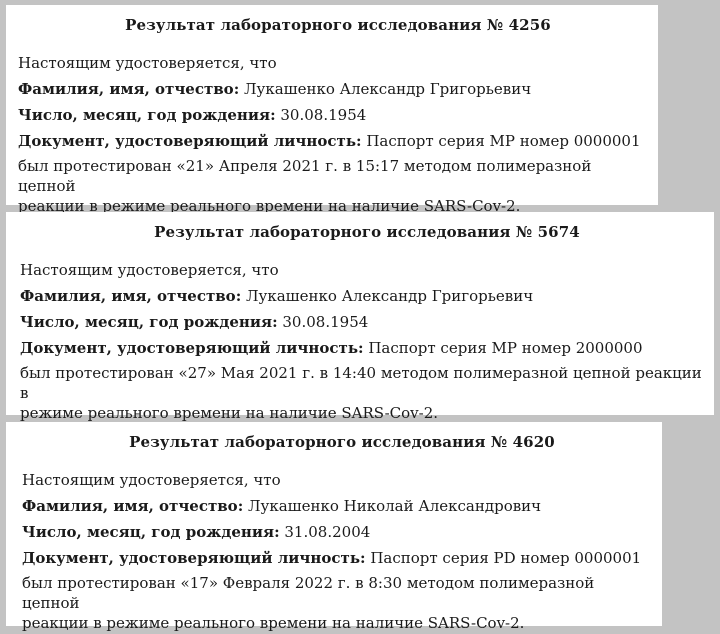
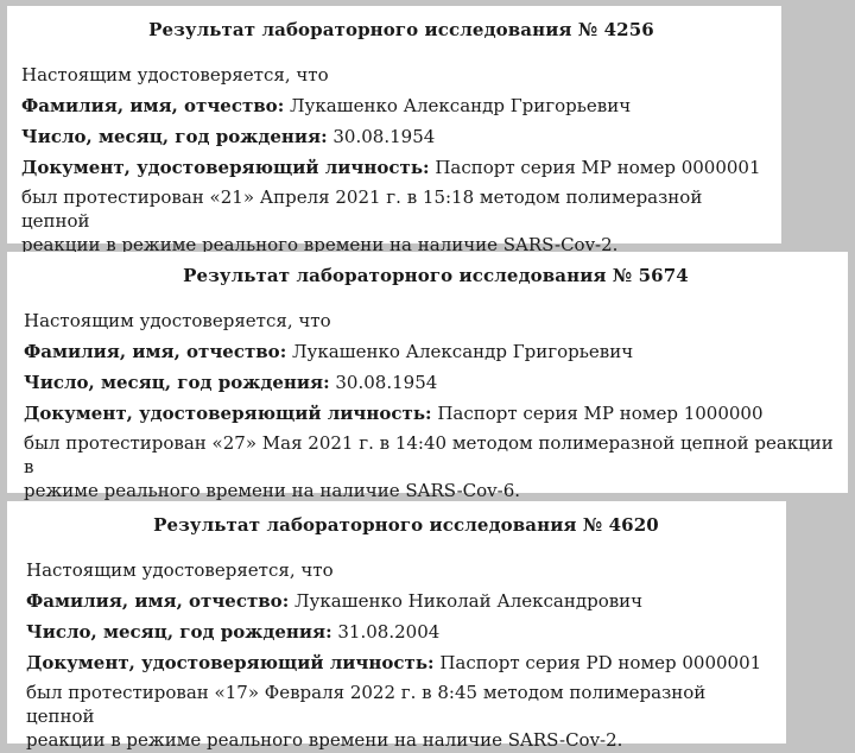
  Результат лабораторного исследования № 4256
  Настоящим удостоверяется, что
  Фамилия, имя, отчество: Лукашенко Александр Григорьевич
  Число, месяц, год рождения: 30.08.1954
  Документ, удостоверяющий личность: Паспорт серия MP номер 0000001
- был протестирован «21» Апреля 2021 г. в 15:17 методом полимеразной цепной
+ был протестирован «21» Апреля 2021 г. в 15:18 методом полимеразной цепной
  реакции в режиме реального времени на наличие SARS-Cov-2.
  Результат лабораторного исследования № 5674
  Настоящим удостоверяется, что
  Фамилия, имя, отчество: Лукашенко Александр Григорьевич
  Число, месяц, год рождения: 30.08.1954
- Документ, удостоверяющий личность: Паспорт серия MP номер 2000000
+ Документ, удостоверяющий личность: Паспорт серия MP номер 1000000
  был протестирован «27» Мая 2021 г. в 14:40 методом полимеразной цепной реакции в
- режиме реального времени на наличие SARS-Cov-2.
+ режиме реального времени на наличие SARS-Cov-6.
  Результат лабораторного исследования № 4620
  Настоящим удостоверяется, что
  Фамилия, имя, отчество: Лукашенко Николай Александрович
  Число, месяц, год рождения: 31.08.2004
  Документ, удостоверяющий личность: Паспорт серия PD номер 0000001
- был протестирован «17» Февраля 2022 г. в 8:30 методом полимеразной цепной
+ был протестирован «17» Февраля 2022 г. в 8:45 методом полимеразной цепной
  реакции в режиме реального времени на наличие SARS-Cov-2.
